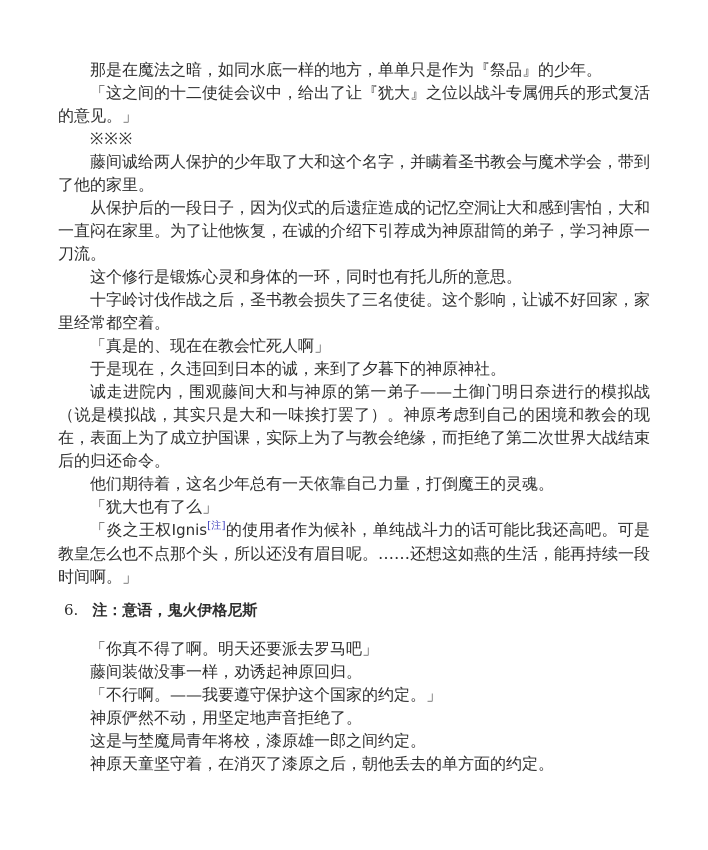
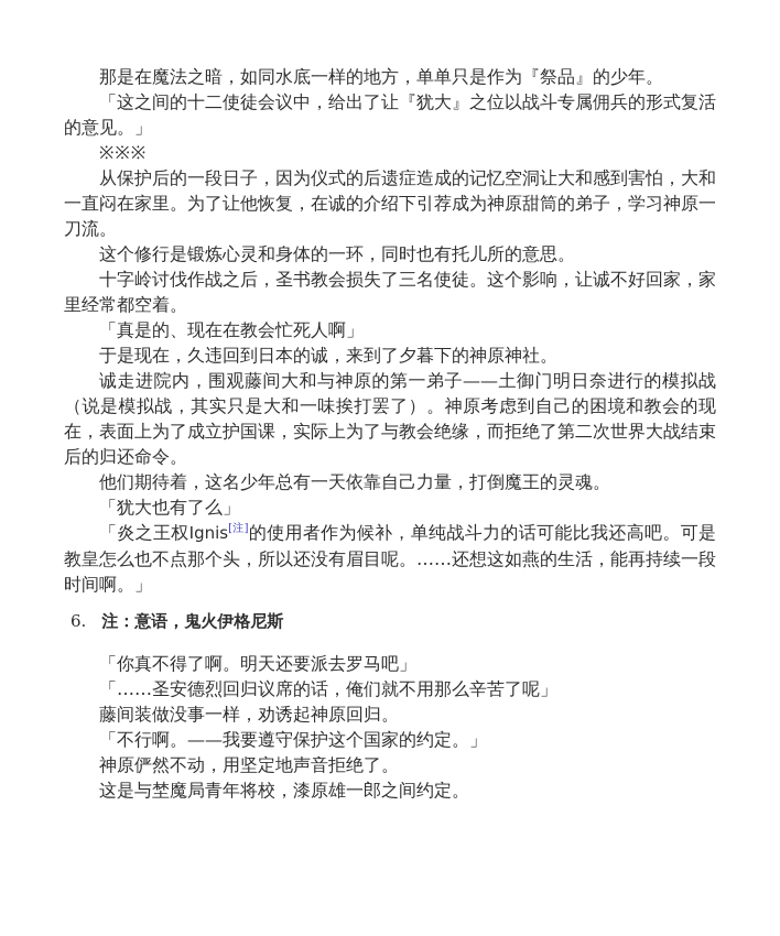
  那是在魔法之暗，如同水底一样的地方，单单只是作为『祭品』的少年。
  「这之间的十二使徒会议中，给出了让『犹大』之位以战斗专属佣兵的形式复活的意见。」
  ※※※
- 藤间诚给两人保护的少年取了大和这个名字，并瞒着圣书教会与魔术学会，带到了他的家里。
  从保护后的一段日子，因为仪式的后遗症造成的记忆空洞让大和感到害怕，大和一直闷在家里。为了让他恢复，在诚的介绍下引荐成为神原甜筒的弟子，学习神原一刀流。
  这个修行是锻炼心灵和身体的一环，同时也有托儿所的意思。
  十字岭讨伐作战之后，圣书教会损失了三名使徒。这个影响，让诚不好回家，家里经常都空着。
  「真是的、现在在教会忙死人啊」
  于是现在，久违回到日本的诚，来到了夕暮下的神原神社。
  诚走进院内，围观藤间大和与神原的第一弟子——土御门明日奈进行的模拟战（说是模拟战，其实只是大和一味挨打罢了）。神原考虑到自己的困境和教会的现在，表面上为了成立护国课，实际上为了与教会绝缘，而拒绝了第二次世界大战结束后的归还命令。
  他们期待着，这名少年总有一天依靠自己力量，打倒魔王的灵魂。
  「犹大也有了么」
  「炎之王权Ignis[注]的使用者作为候补，单纯战斗力的话可能比我还高吧。可是教皇怎么也不点那个头，所以还没有眉目呢。……还想这如燕的生活，能再持续一段时间啊。」
  6. 注：意语，鬼火伊格尼斯
  「你真不得了啊。明天还要派去罗马吧」
+ 「……圣安德烈回归议席的话，俺们就不用那么辛苦了呢」
  藤间装做没事一样，劝诱起神原回归。
  「不行啊。——我要遵守保护这个国家的约定。」
  神原俨然不动，用坚定地声音拒绝了。
  这是与埜魔局青年将校，漆原雄一郎之间约定。
- 神原天童坚守着，在消灭了漆原之后，朝他丢去的单方面的约定。
